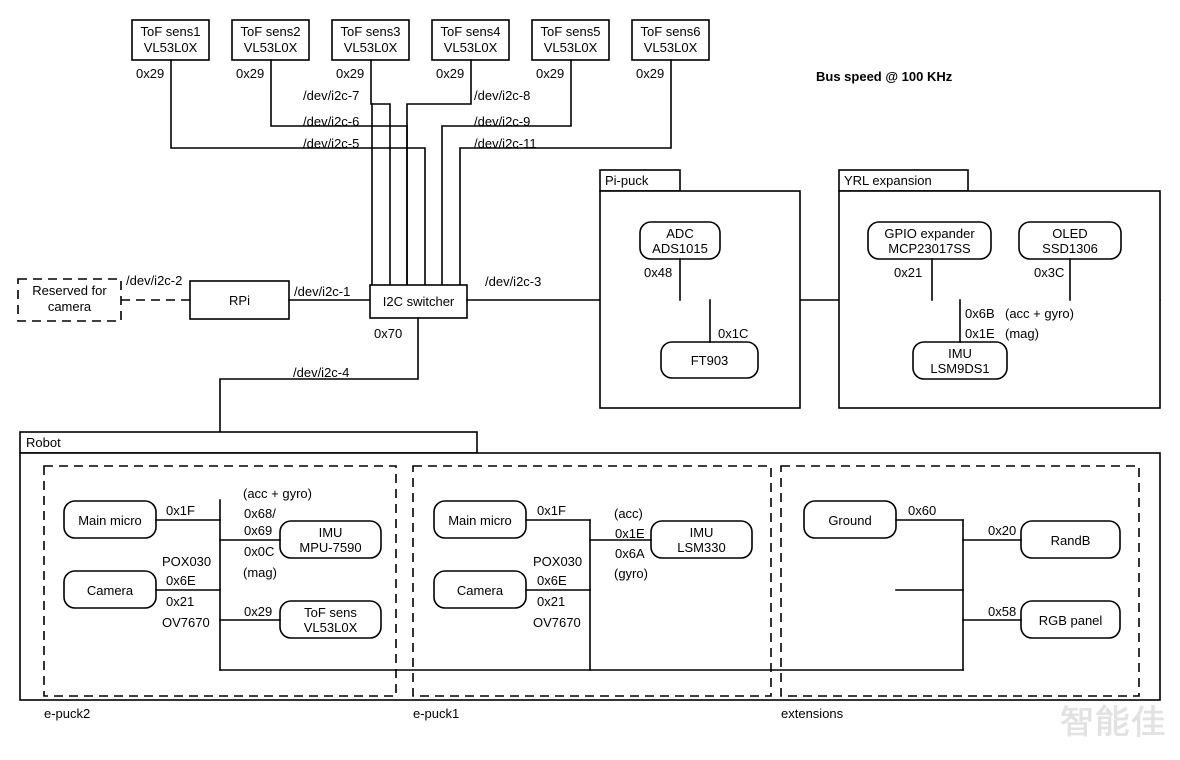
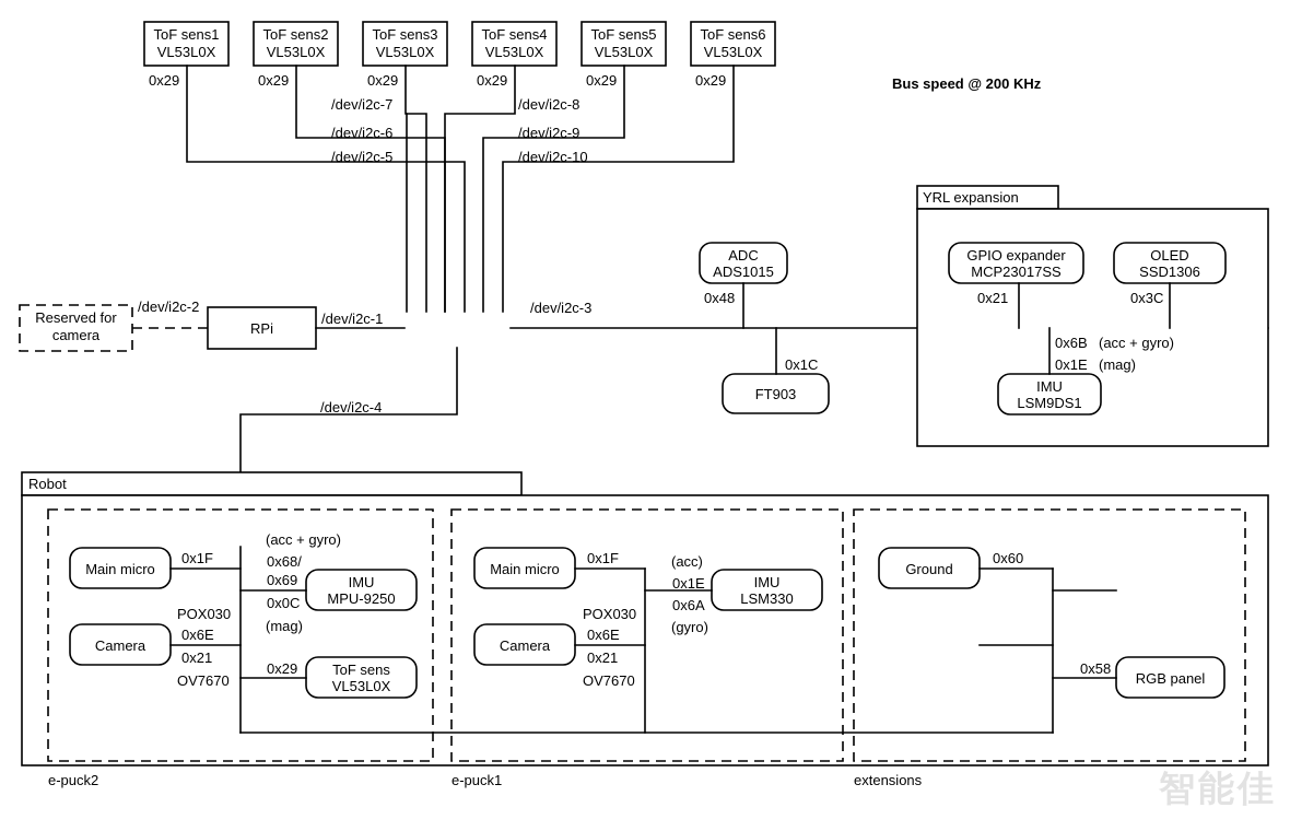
  ToF sens1
  VL53L0X
  0x29
  ToF sens2
  VL53L0X
  0x29
  ToF sens3
  VL53L0X
  0x29
  ToF sens4
  VL53L0X
  0x29
  ToF sens5
  VL53L0X
  0x29
  ToF sens6
  VL53L0X
  0x29
  /dev/i2c-7
  /dev/i2c-6
  /dev/i2c-5
  /dev/i2c-8
  /dev/i2c-9
- /dev/i2c-11
+ /dev/i2c-10
- Bus speed @ 100 KHz
+ Bus speed @ 200 KHz
  Reserved for
  camera
  /dev/i2c-2
  RPi
  /dev/i2c-1
- I2C switcher
- 0x70
  /dev/i2c-3
  /dev/i2c-4
- Pi-puck
  ADC
  ADS1015
  0x48
  FT903
  0x1C
  YRL expansion
  GPIO expander
  MCP23017SS
  0x21
  OLED
  SSD1306
  0x3C
  IMU
  LSM9DS1
  0x6B
  (acc + gyro)
  0x1E
  (mag)
  Robot
  e-puck2
  Main micro
  0x1F
  Camera
  POX030
  0x6E
  0x21
  OV7670
  IMU
- MPU-7590
+ MPU-9250
  (acc + gyro)
  0x68/
  0x69
  0x0C
  (mag)
  ToF sens
  VL53L0X
  0x29
  e-puck1
  Main micro
  0x1F
  Camera
  POX030
  0x6E
  0x21
  OV7670
  IMU
  LSM330
  (acc)
  0x1E
  0x6A
  (gyro)
  extensions
  Ground
  0x60
- RandB
- 0x20
  RGB panel
  0x58
  智能佳
